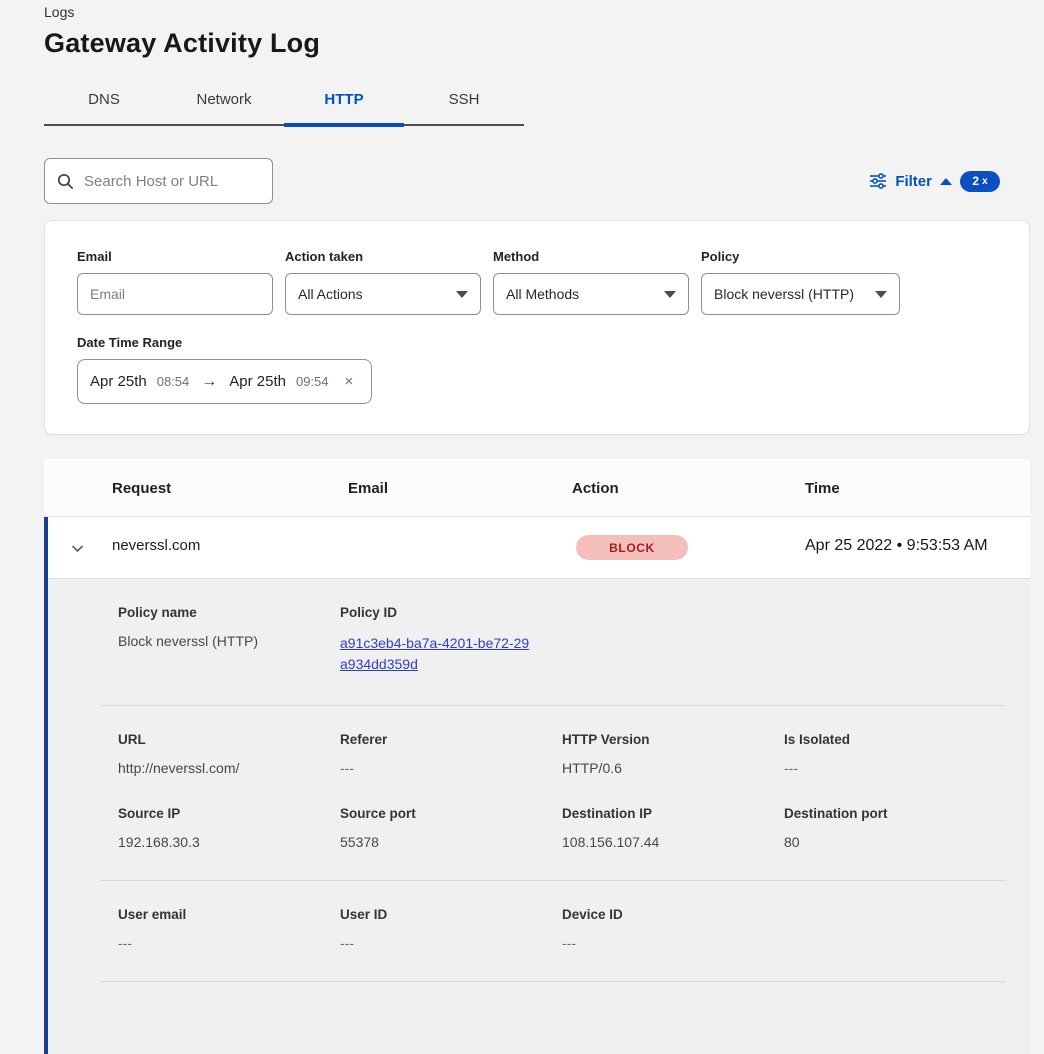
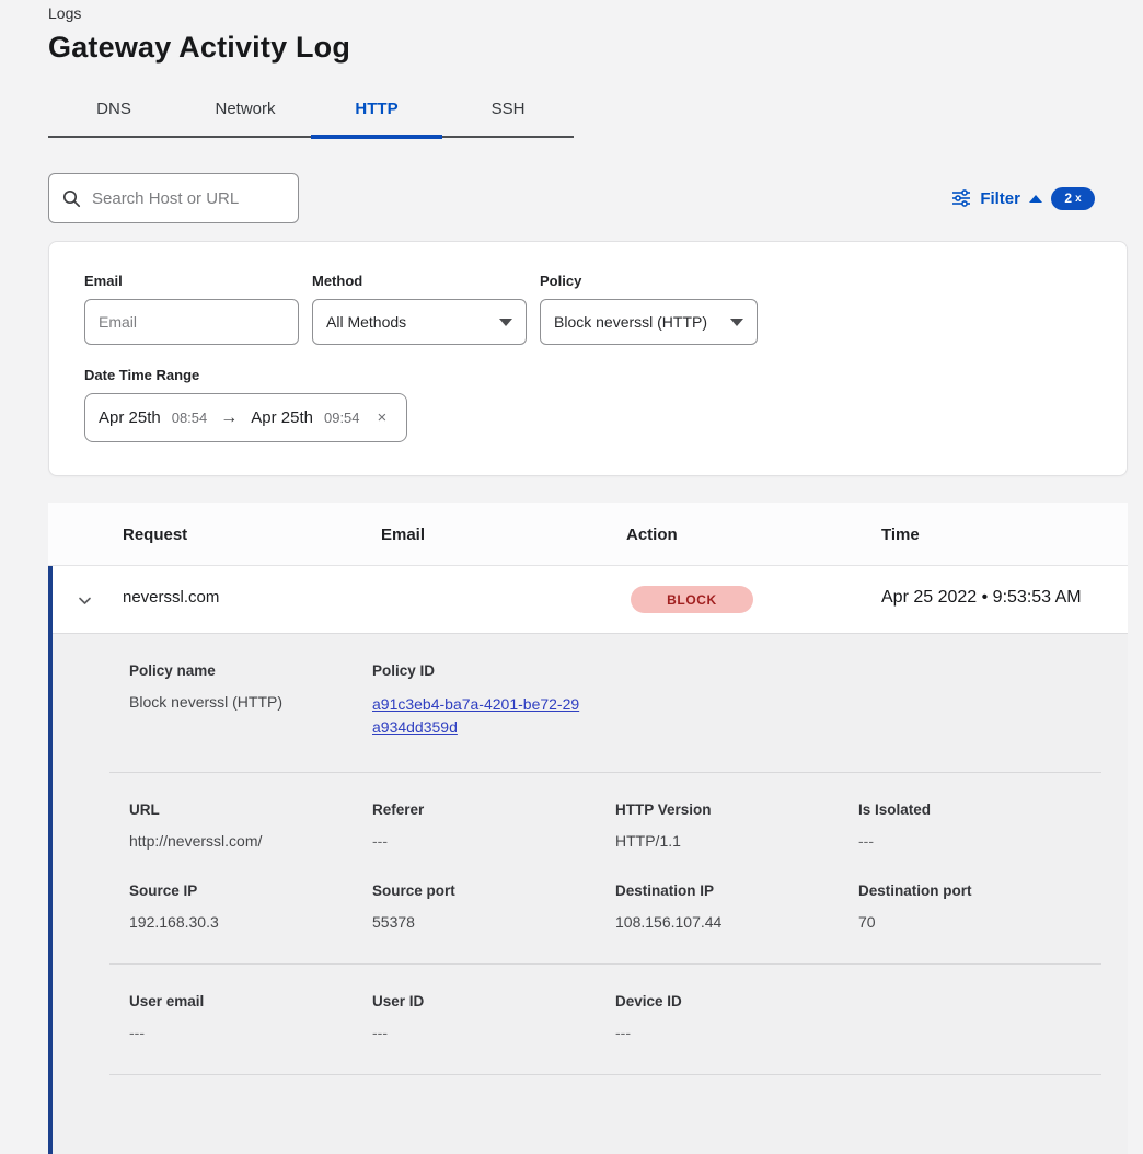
  Logs
  Gateway Activity Log
  DNS
  Network
  HTTP
  SSH
  Search Host or URL
  Filter
  2
  x
  Email
  Email
- Action taken
- All Actions
  Method
  All Methods
  Policy
  Block neverssl (HTTP)
  Date Time Range
  Apr 25th
  08:54
  →
  Apr 25th
  09:54
  ×
  Request
  Email
  Action
  Time
  neverssl.com
  BLOCK
  Apr 25 2022 • 9:53:53 AM
  Policy name
  Block neverssl (HTTP)
  Policy ID
  a91c3eb4-ba7a-4201-be72-29a934dd359d
  URL
  http://neverssl.com/
  Referer
  ---
  HTTP Version
- HTTP/0.6
+ HTTP/1.1
  Is Isolated
  ---
  Source IP
  192.168.30.3
  Source port
  55378
  Destination IP
  108.156.107.44
  Destination port
- 80
+ 70
  User email
  ---
  User ID
  ---
  Device ID
  ---
